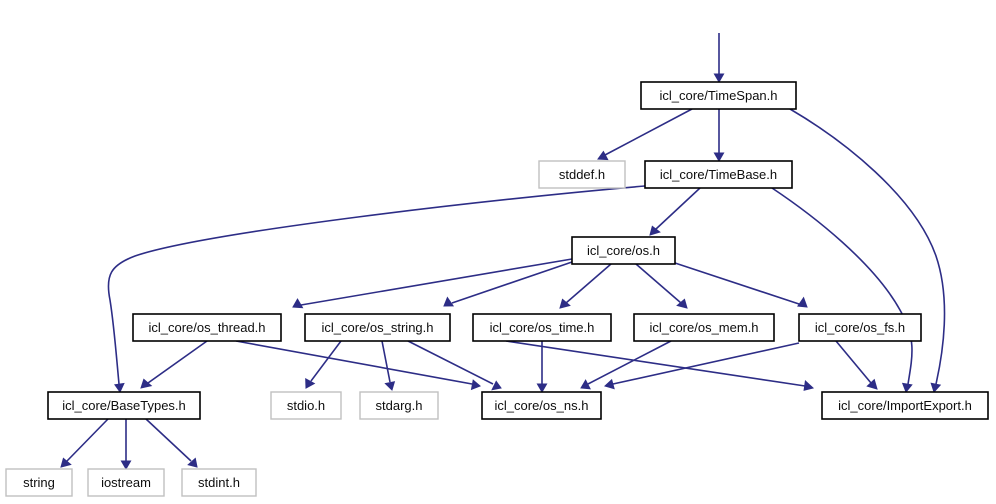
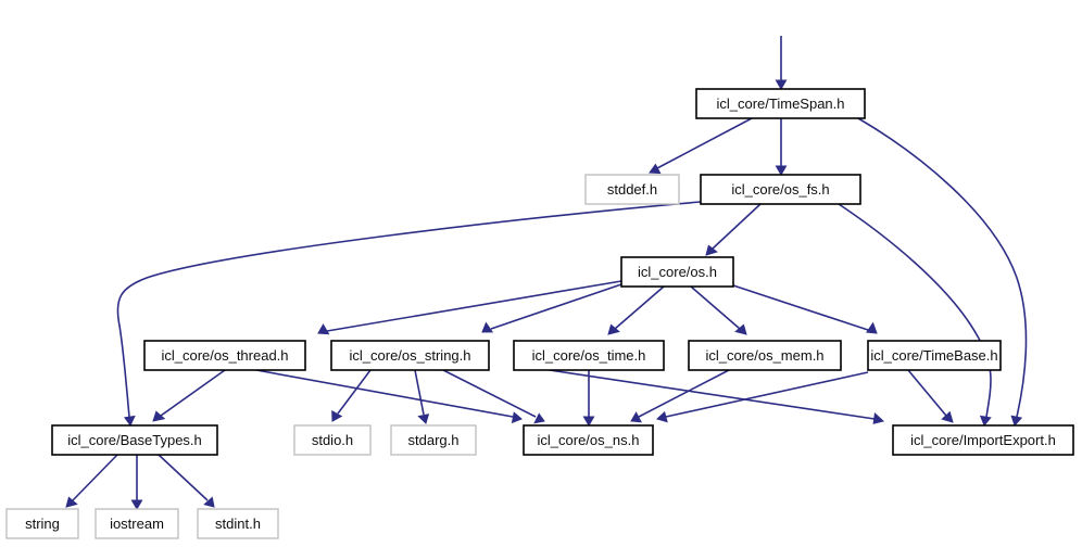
  icl_core/TimeSpan.h
  stddef.h
- icl_core/TimeBase.h
+ icl_core/os_fs.h
  icl_core/os.h
  icl_core/os_thread.h
  icl_core/os_string.h
  icl_core/os_time.h
  icl_core/os_mem.h
- icl_core/os_fs.h
+ icl_core/TimeBase.h
  icl_core/BaseTypes.h
  stdio.h
  stdarg.h
  icl_core/os_ns.h
  icl_core/ImportExport.h
  string
  iostream
  stdint.h
